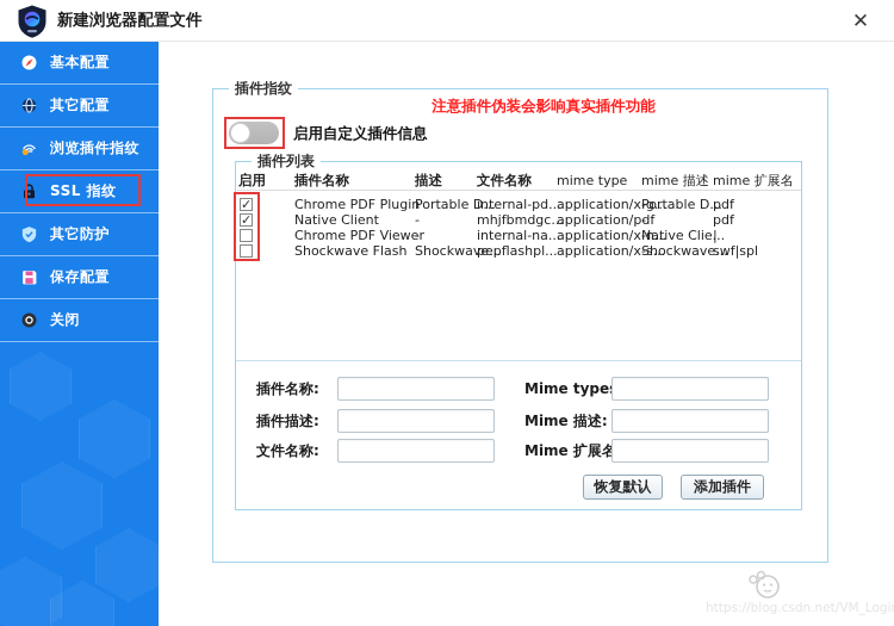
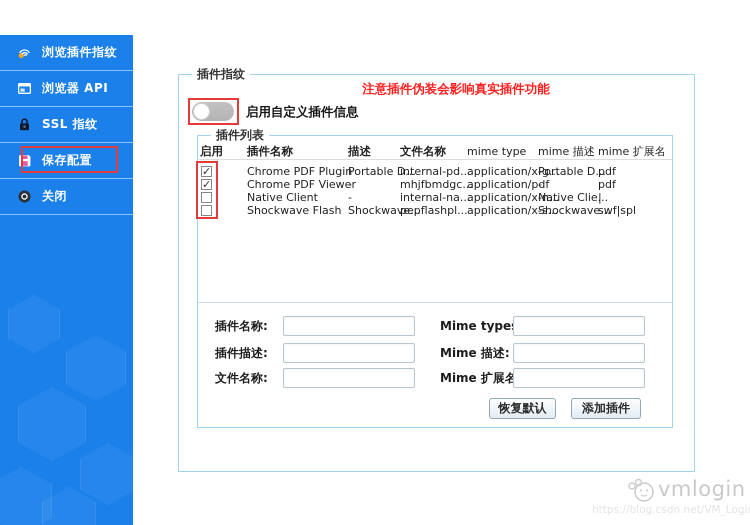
- 新建浏览器配置文件
- ✕
- 基本配置
- 其它配置
  浏览插件指纹
+ 浏览器 API
  SSL 指纹
- 其它防护
  保存配置
  关闭
  插件指纹
  注意插件伪装会影响真实插件功能
  启用自定义插件信息
  插件列表
  启用
  插件名称
  描述
  文件名称
  mime type
  mime 描述
  mime 扩展名
  Chrome PDF Plugin
  Portable D...
  internal-pd...
  application/x-g...
  Portable D...
  pdf
- Native Client
+ Chrome PDF Viewer
  -
  mhjfbmdgc...
  application/pdf
  -
  pdf
- Chrome PDF Viewer
+ Native Client
  -
  internal-na...
  application/x-n...
  Native Clie...
  |
  Shockwave Flash
  Shockwave...
  pepflashpl...
  application/x-s...
  Shockwave...
  swf|spl
  插件名称:
  插件描述:
  文件名称:
  Mime type
  Mime 描述:
  Mime 扩展名
  恢复默认
  添加插件
+ vmlogin
  https://blog.csdn.net/VM_Logi
